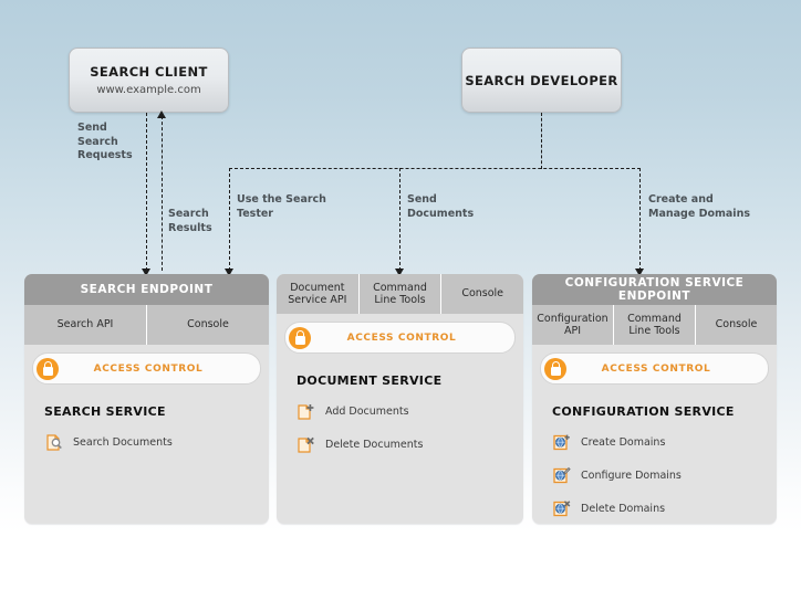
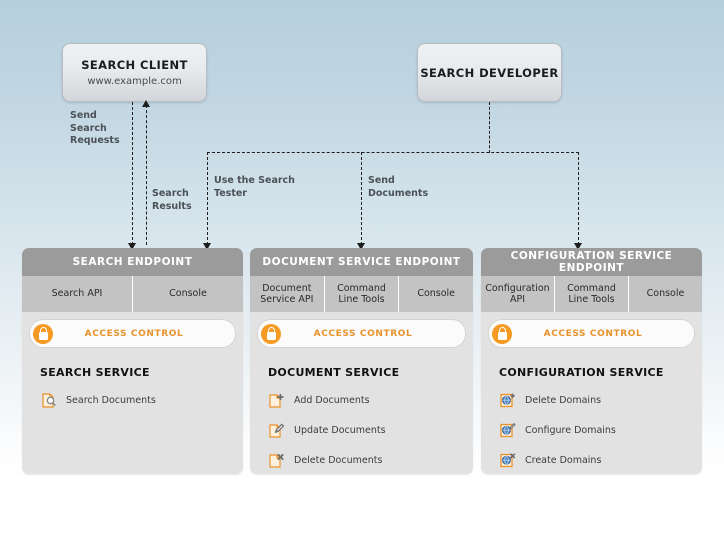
  SEARCH CLIENT
  www.example.com
  SEARCH DEVELOPER
  Send
  Search
  Requests
  Search
  Results
  Use the Search
  Tester
  Send
  Documents
- Create and
- Manage Domains
  SEARCH ENDPOINT
  Search API
  Console
  ACCESS CONTROL
  SEARCH SERVICE
  Search Documents
+ DOCUMENT SERVICE ENDPOINT
  Document Service API
  Command Line Tools
  Console
  ACCESS CONTROL
  DOCUMENT SERVICE
  Add Documents
+ Update Documents
  Delete Documents
  CONFIGURATION SERVICE ENDPOINT
  Configuration API
  Command Line Tools
  Console
  ACCESS CONTROL
  CONFIGURATION SERVICE
- Create Domains
+ Delete Domains
  Configure Domains
- Delete Domains
+ Create Domains
